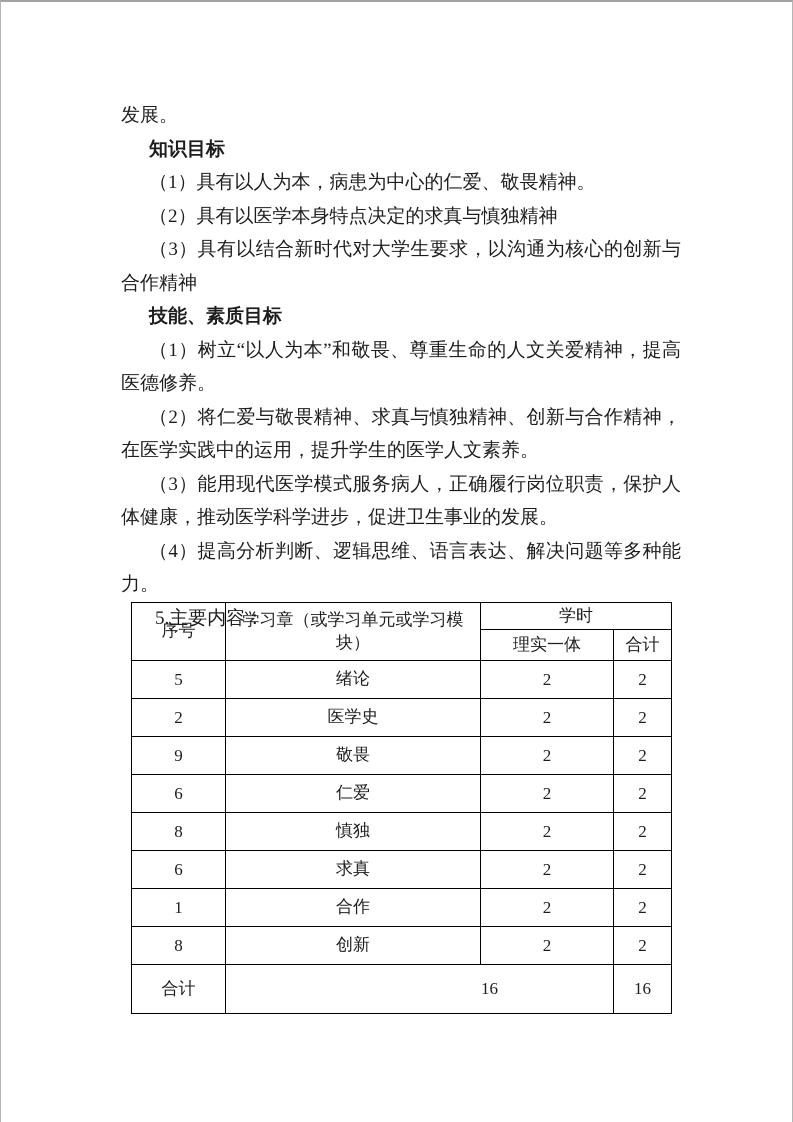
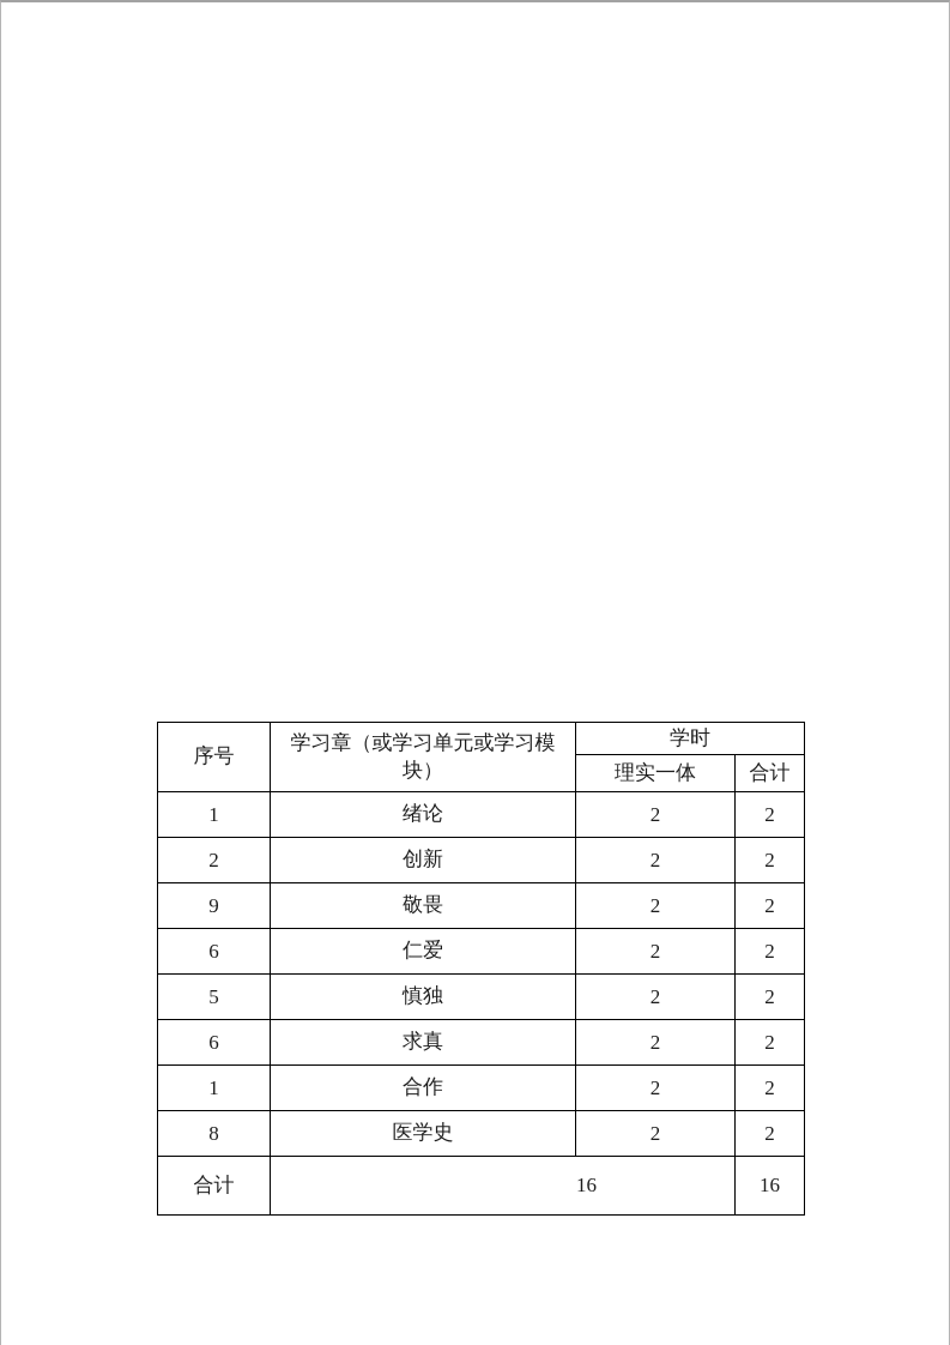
- 发展。
- 知识目标
- （1）具有以人为本，病患为中心的仁爱、敬畏精神。
- （2）具有以医学本身特点决定的求真与慎独精神
- （3）具有以结合新时代对大学生要求，以沟通为核心的创新与合作精神
- 技能、素质目标
- （1）树立“以人为本”和敬畏、尊重生命的人文关爱精神，提高医德修养。
- （2）将仁爱与敬畏精神、求真与慎独精神、创新与合作精神，在医学实践中的运用，提升学生的医学人文素养。
- （3）能用现代医学模式服务病人，正确履行岗位职责，保护人体健康，推动医学科学进步，促进卫生事业的发展。
- （4）提高分析判断、逻辑思维、语言表达、解决问题等多种能力。
- 5.主要内容：
  序号	学习章（或学习单元或学习模块）	学时
  理实一体	合计
- 5	绪论	2	2
+ 1	绪论	2	2
- 2	医学史	2	2
+ 2	创新	2	2
  9	敬畏	2	2
  6	仁爱	2	2
- 8	慎独	2	2
+ 5	慎独	2	2
  6	求真	2	2
  1	合作	2	2
- 8	创新	2	2
+ 8	医学史	2	2
  合计	16	16
